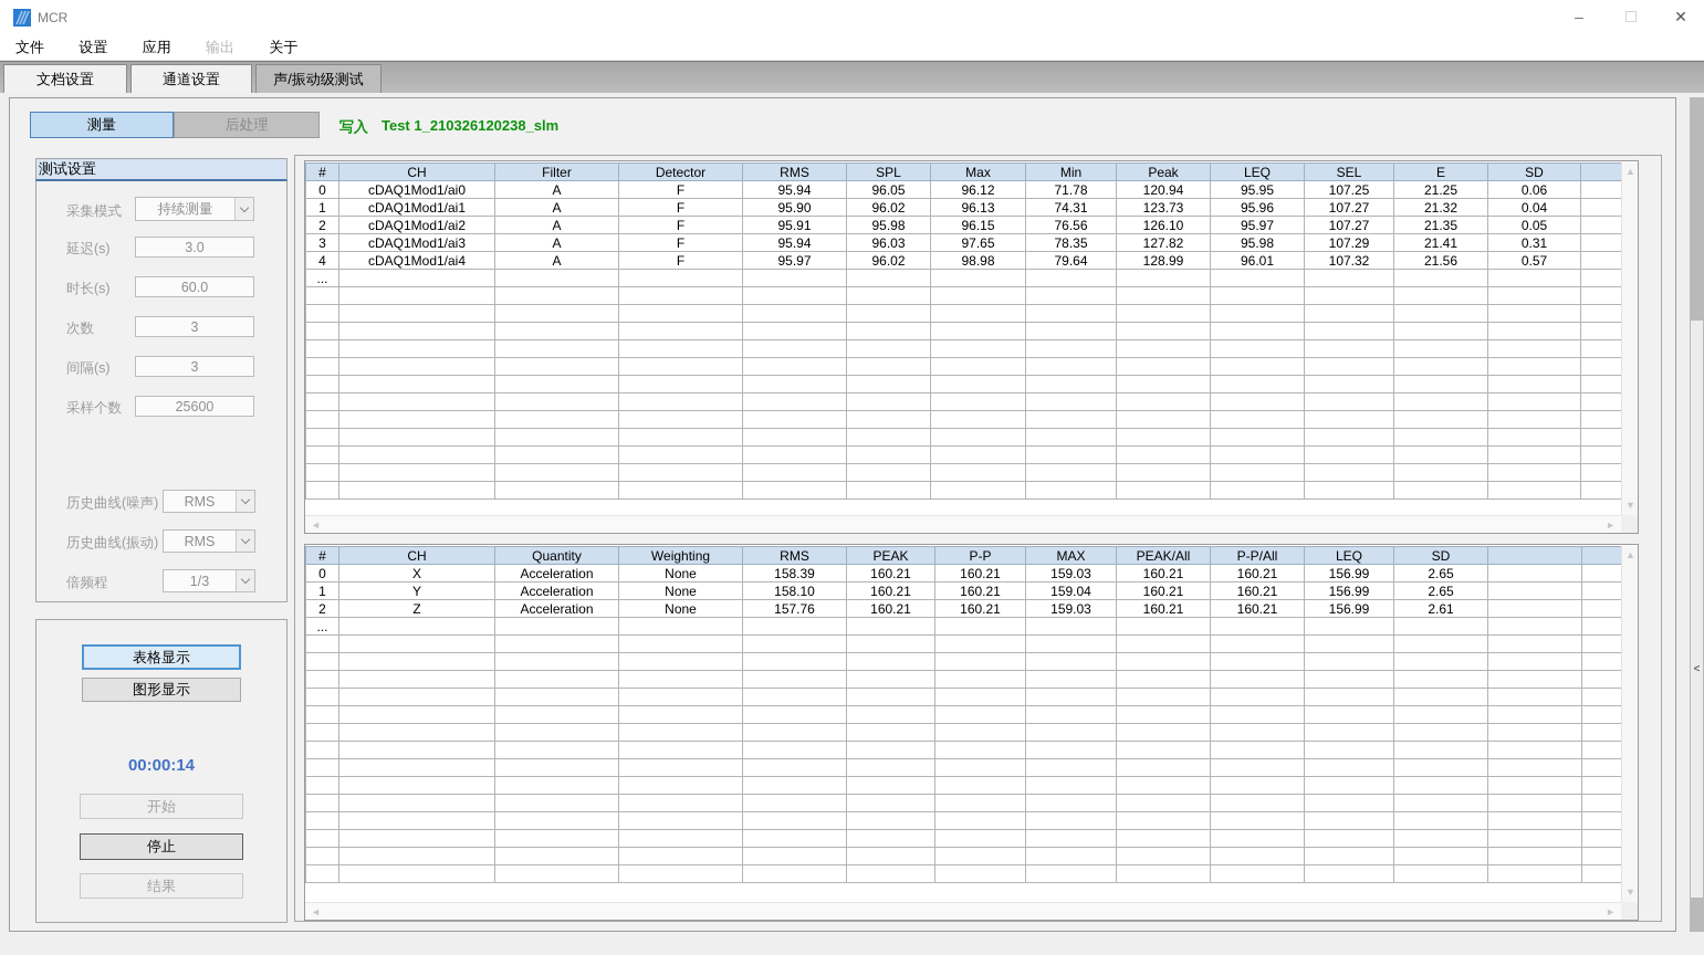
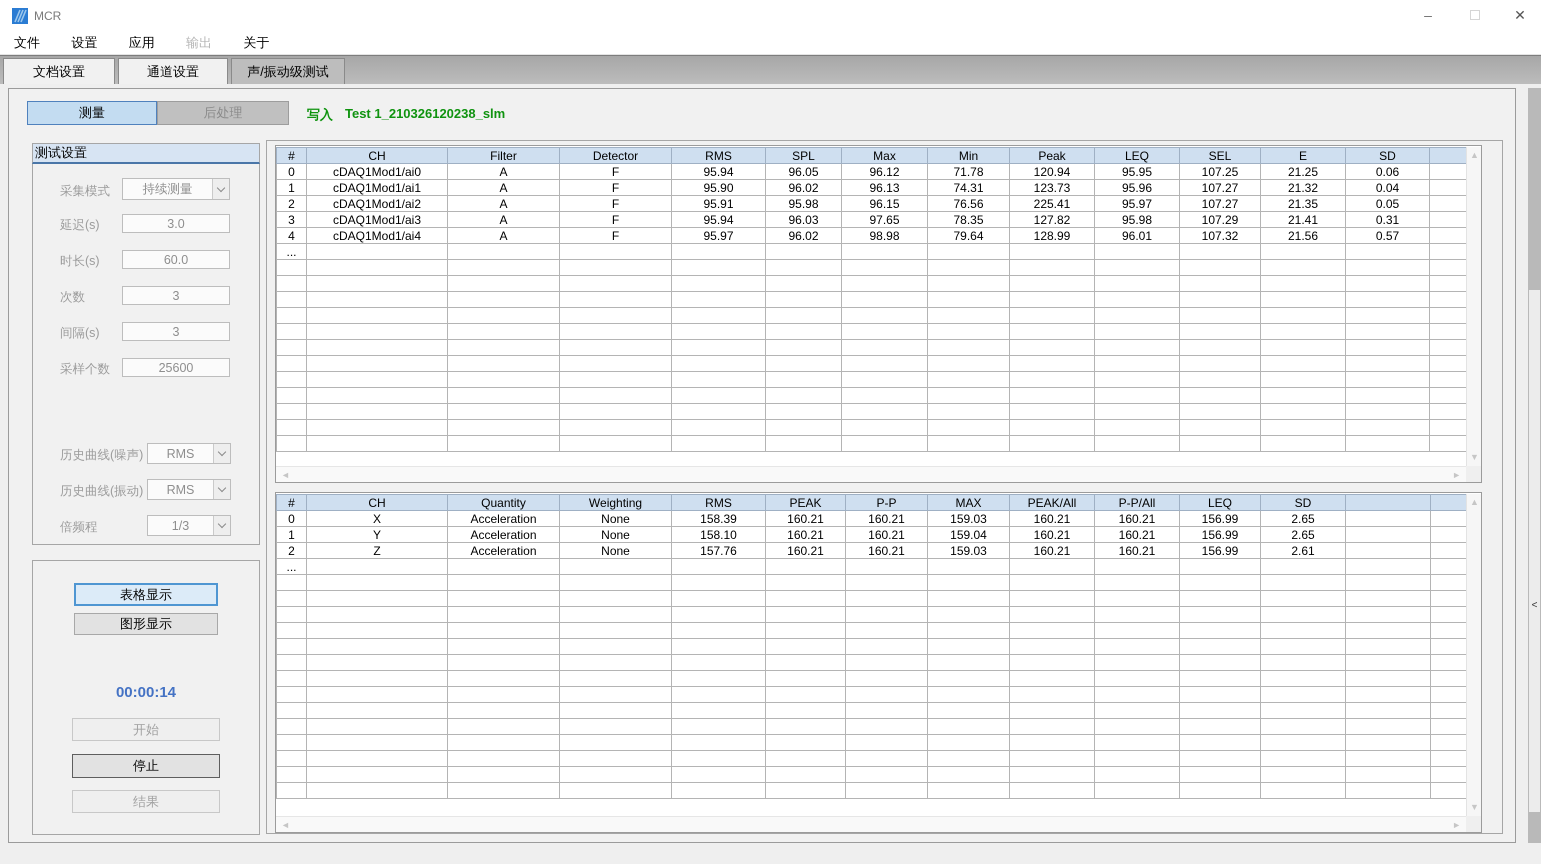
  MCR
  –
  ✕
  文件 设置 应用 输出 关于
  文档设置
  通道设置
  声/振动级测试
  测量
  后处理
  写入
  Test 1_210326120238_slm
  测试设置
  采集模式
  持续测量
  延迟(s)
  3.0
  时长(s)
  60.0
  次数
  3
  间隔(s)
  3
  采样个数
  25600
  历史曲线(噪声)
  RMS
  历史曲线(振动)
  RMS
  倍频程
  1/3
  表格显示
  图形显示
  00:00:14
  开始
  停止
  结果
  #	CH	Filter	Detector	RMS	SPL	Max	Min	Peak	LEQ	SEL	E	SD
  0	cDAQ1Mod1/ai0	A	F	95.94	96.05	96.12	71.78	120.94	95.95	107.25	21.25	0.06
  1	cDAQ1Mod1/ai1	A	F	95.90	96.02	96.13	74.31	123.73	95.96	107.27	21.32	0.04
- 2	cDAQ1Mod1/ai2	A	F	95.91	95.98	96.15	76.56	126.10	95.97	107.27	21.35	0.05
+ 2	cDAQ1Mod1/ai2	A	F	95.91	95.98	96.15	76.56	225.41	95.97	107.27	21.35	0.05
  3	cDAQ1Mod1/ai3	A	F	95.94	96.03	97.65	78.35	127.82	95.98	107.29	21.41	0.31
  4	cDAQ1Mod1/ai4	A	F	95.97	96.02	98.98	79.64	128.99	96.01	107.32	21.56	0.57
  ...
  ▲
  ▼
  ◄
  ►
  #	CH	Quantity	Weighting	RMS	PEAK	P-P	MAX	PEAK/All	P-P/All	LEQ	SD
  0	X	Acceleration	None	158.39	160.21	160.21	159.03	160.21	160.21	156.99	2.65
  1	Y	Acceleration	None	158.10	160.21	160.21	159.04	160.21	160.21	156.99	2.65
  2	Z	Acceleration	None	157.76	160.21	160.21	159.03	160.21	160.21	156.99	2.61
  ...
  ▲
  ▼
  ◄
  ►
  <
